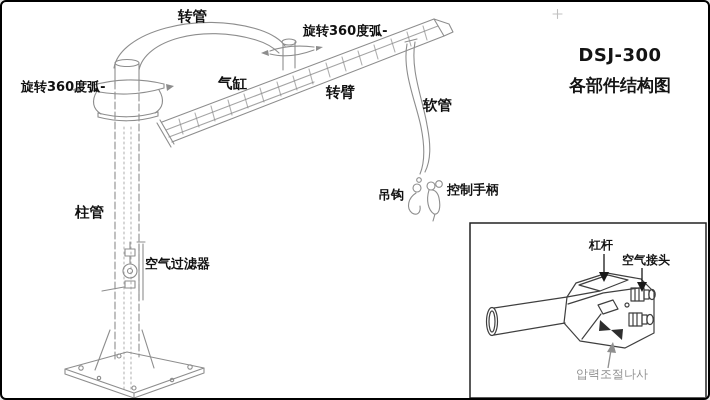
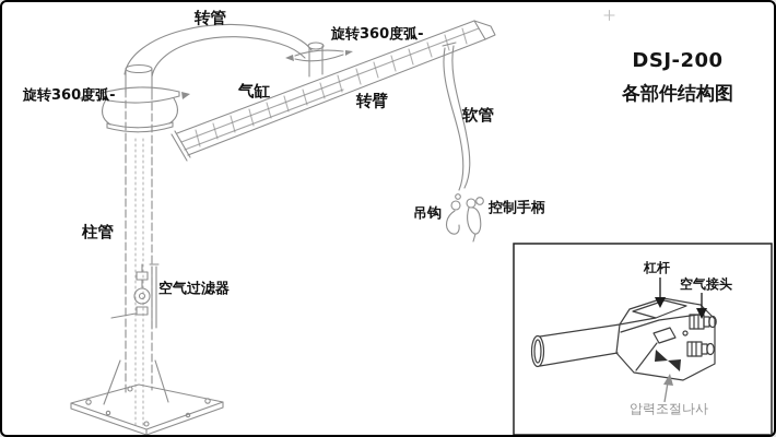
  转管
  旋转360度弧-
  旋转360度弧-
  气缸
  转臂
  软管
  吊钩
  控制手柄
  柱管
  空气过滤器
- DSJ-300
+ DSJ-200
  各部件结构图
  杠杆
  空气接头
  압력조절나사
